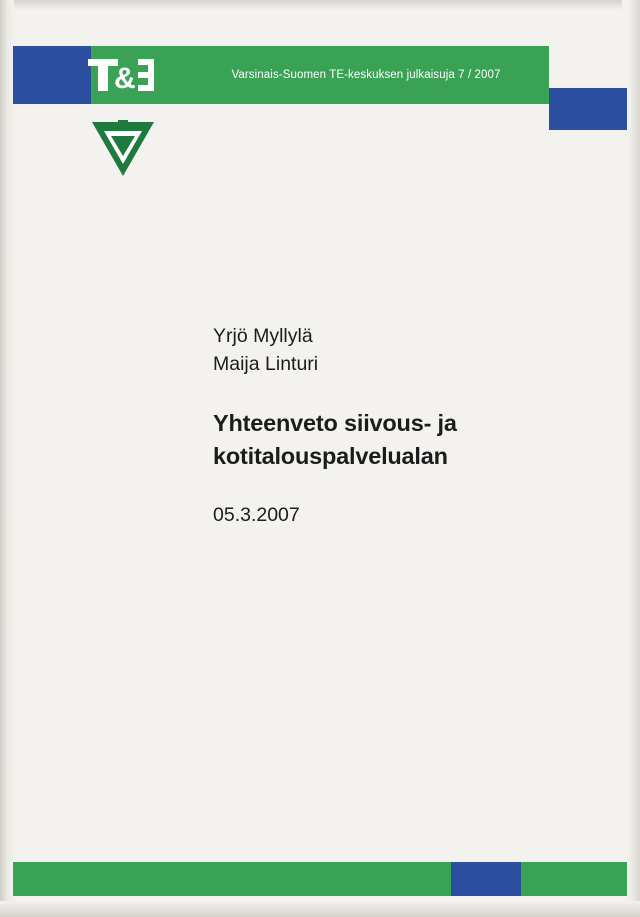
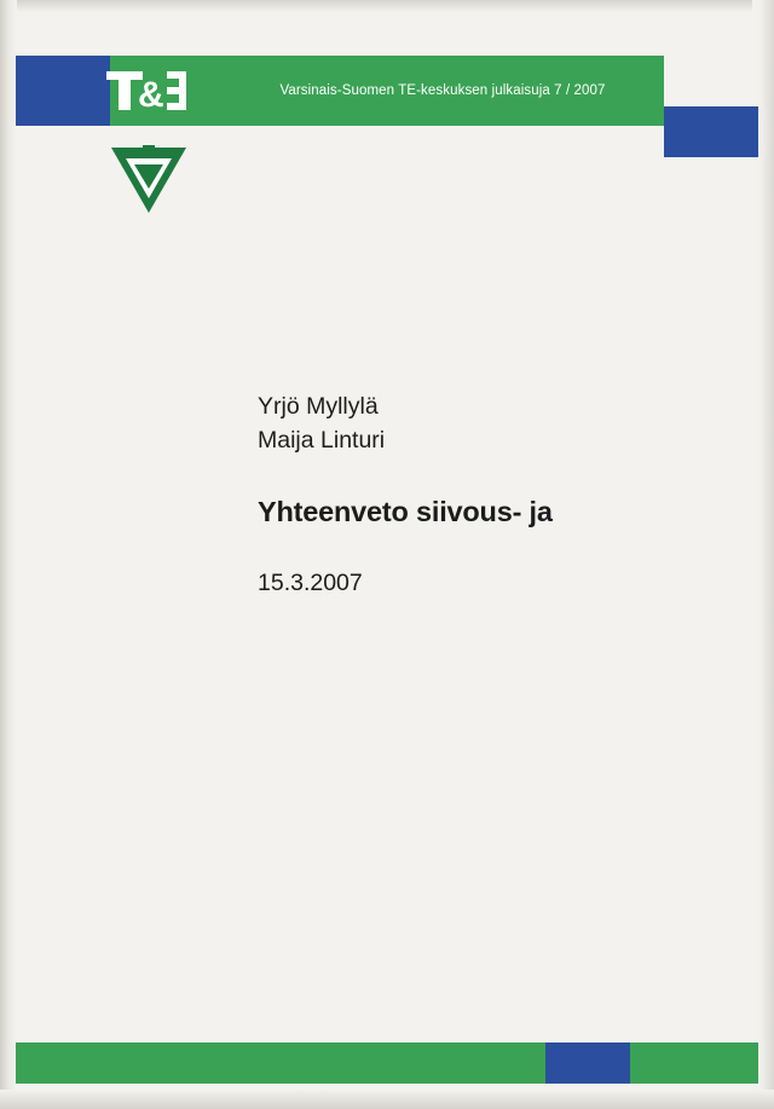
  Varsinais-Suomen TE-keskuksen julkaisuja 7 / 2007
  &
  Yrjö Myllylä
  Maija Linturi
  Yhteenveto siivous- ja
- kotitalouspalvelualan
- 05.3.2007
+ 15.3.2007
